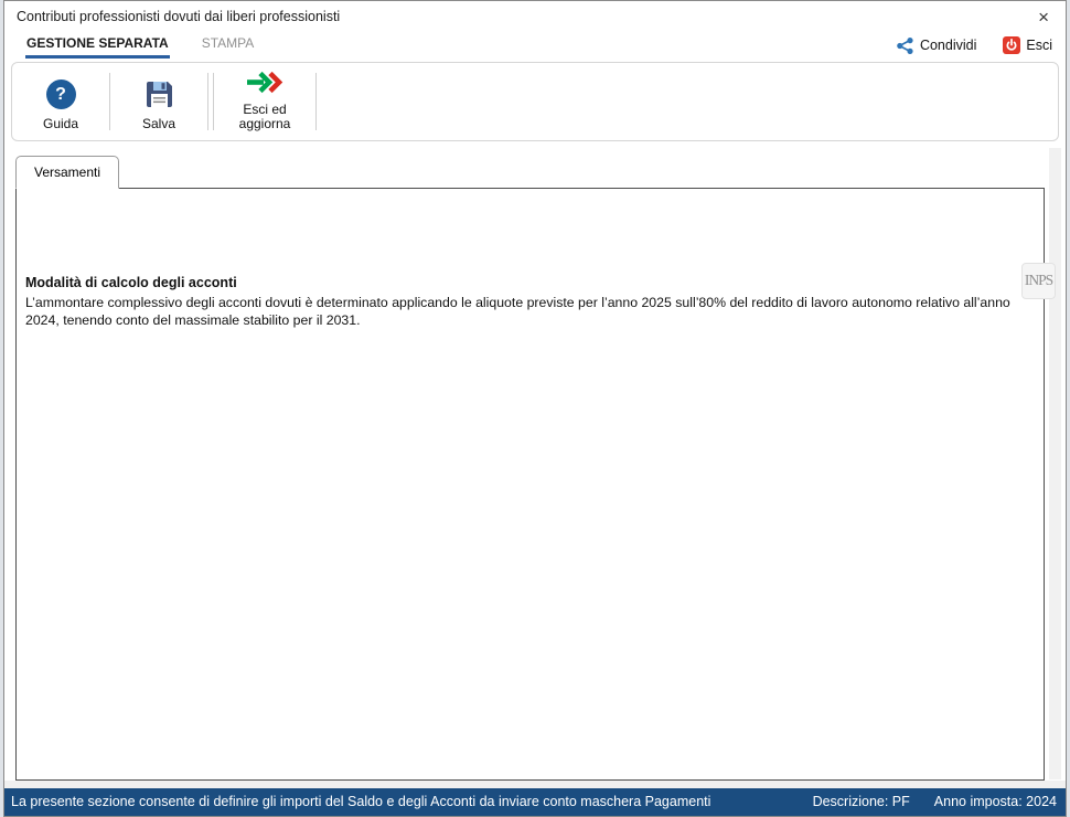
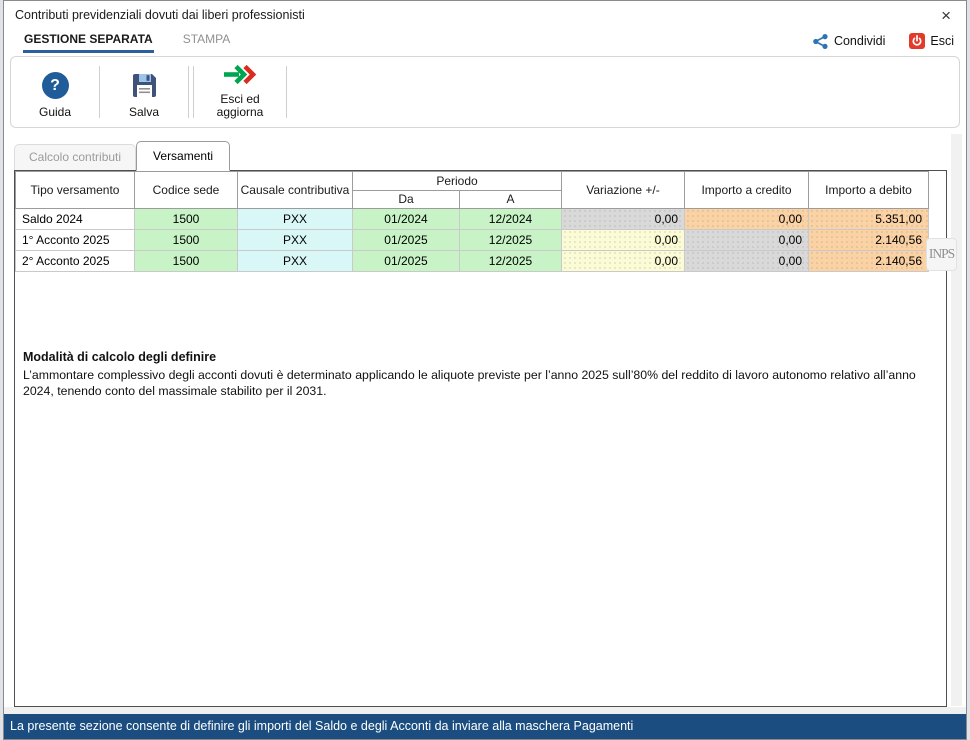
- Contributi professionisti dovuti dai liberi professionisti
+ Contributi previdenziali dovuti dai liberi professionisti
  ×
  GESTIONE SEPARATA
  STAMPA
  Condividi
  Esci
  ?
  Guida
  Salva
  Esci ed aggiorna
+ Calcolo contributi
  Versamenti
+ Tipo versamento	Codice sede	Causale contributiva	Periodo	Variazione +/-	Importo a credito	Importo a debito
+ Da	A
+ Saldo 2024	1500	PXX	01/2024	12/2024	0,00	0,00	5.351,00
+ 1° Acconto 2025	1500	PXX	01/2025	12/2025	0,00	0,00	2.140,56
+ 2° Acconto 2025	1500	PXX	01/2025	12/2025	0,00	0,00	2.140,56
- Modalità di calcolo degli acconti
+ Modalità di calcolo degli definire
  L’ammontare complessivo degli acconti dovuti è determinato applicando le aliquote previste per l’anno 2025 sull’80% del reddito di lavoro autonomo relativo all’anno 2024, tenendo conto del massimale stabilito per il 2031.
  INPS
- La presente sezione consente di definire gli importi del Saldo e degli Acconti da inviare conto maschera Pagamenti
+ La presente sezione consente di definire gli importi del Saldo e degli Acconti da inviare alla maschera Pagamenti
- Descrizione: PF
- Anno imposta: 2024
